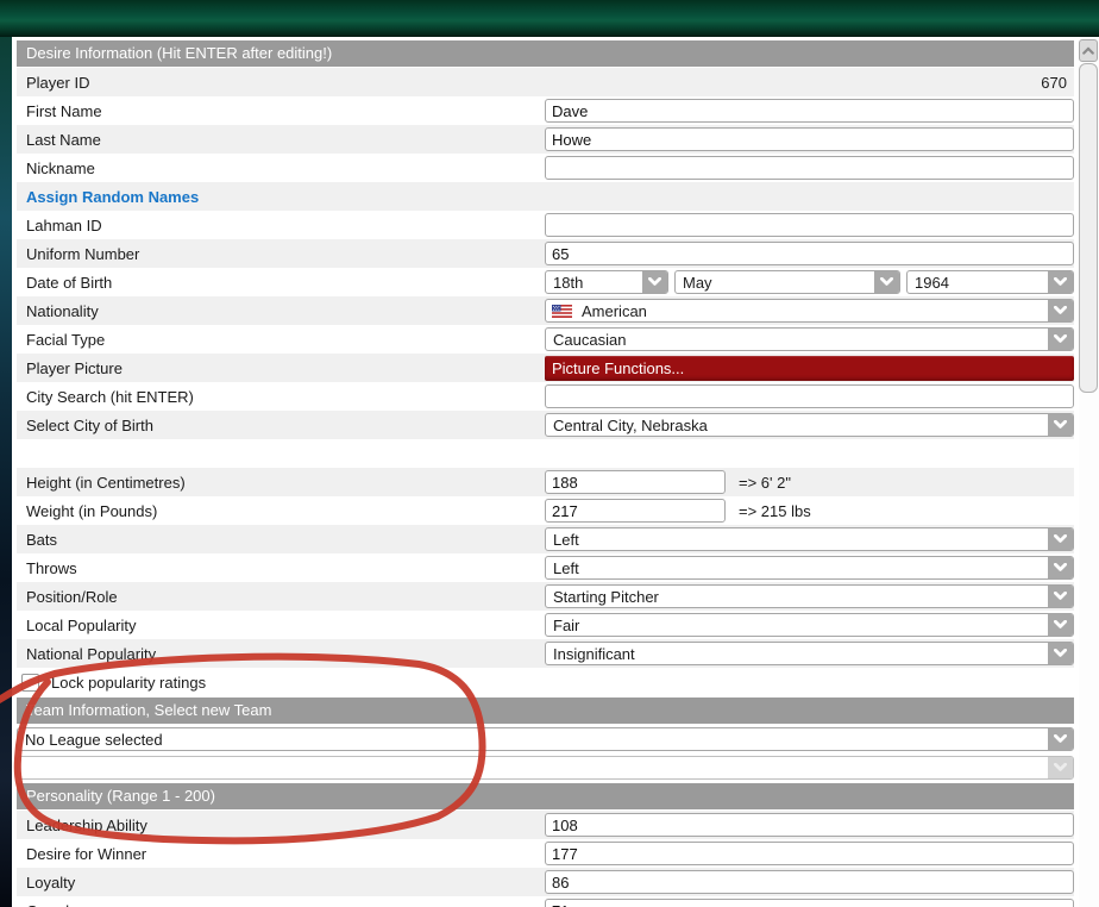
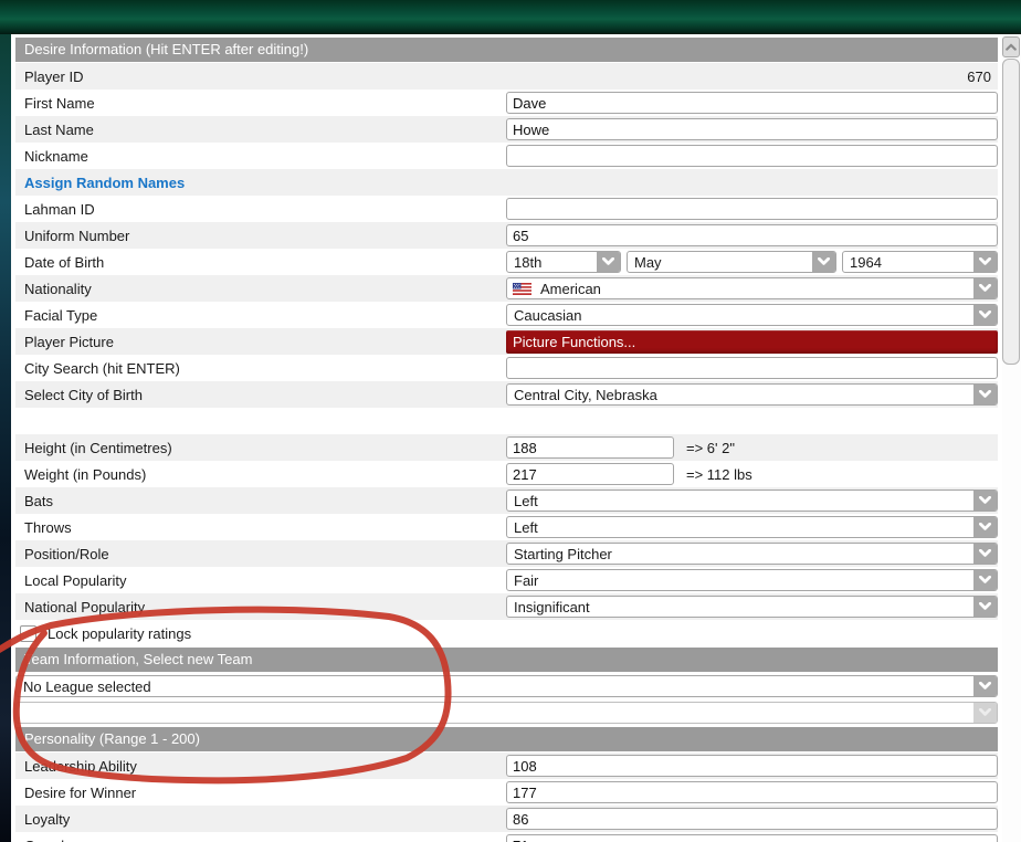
  Desire Information (Hit ENTER after editing!)
  Player ID
  670
  First Name
  Dave
  Last Name
  Howe
  Nickname
  Assign Random Names
  Lahman ID
  Uniform Number
  65
  Date of Birth
  18th
  May
  1964
  Nationality
  American
  Facial Type
  Caucasian
  Player Picture
  Picture Functions...
  City Search (hit ENTER)
  Select City of Birth
  Central City, Nebraska
  Height (in Centimetres)
  188
  => 6' 2"
  Weight (in Pounds)
  217
- => 215 lbs
+ => 112 lbs
  Bats
  Left
  Throws
  Left
  Position/Role
  Starting Pitcher
  Local Popularity
  Fair
  National Popularity
  Insignificant
  Lock popularity ratings
  eam Information, Select new Team
  No League selected
  Personality (Range 1 - 200)
  Lership Ability
  108
  Desire for Winner
  177
  Loyalty
  86
